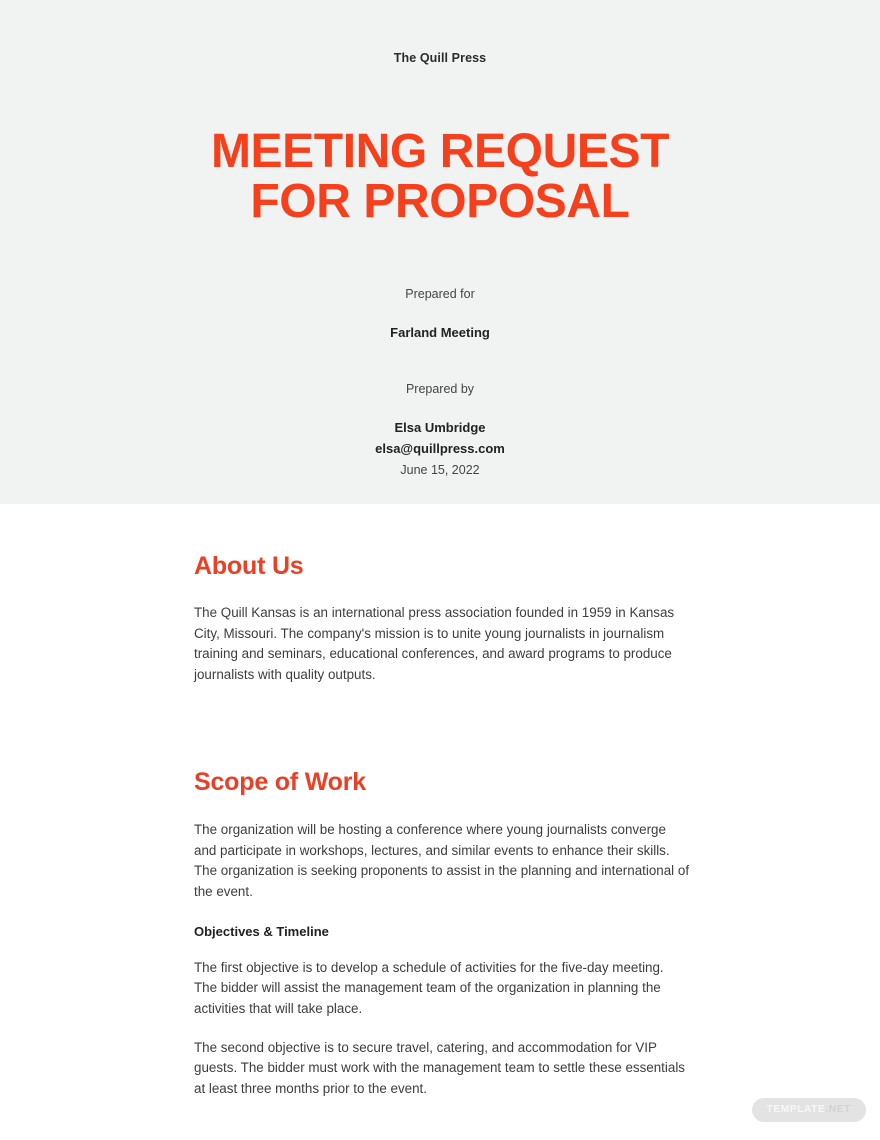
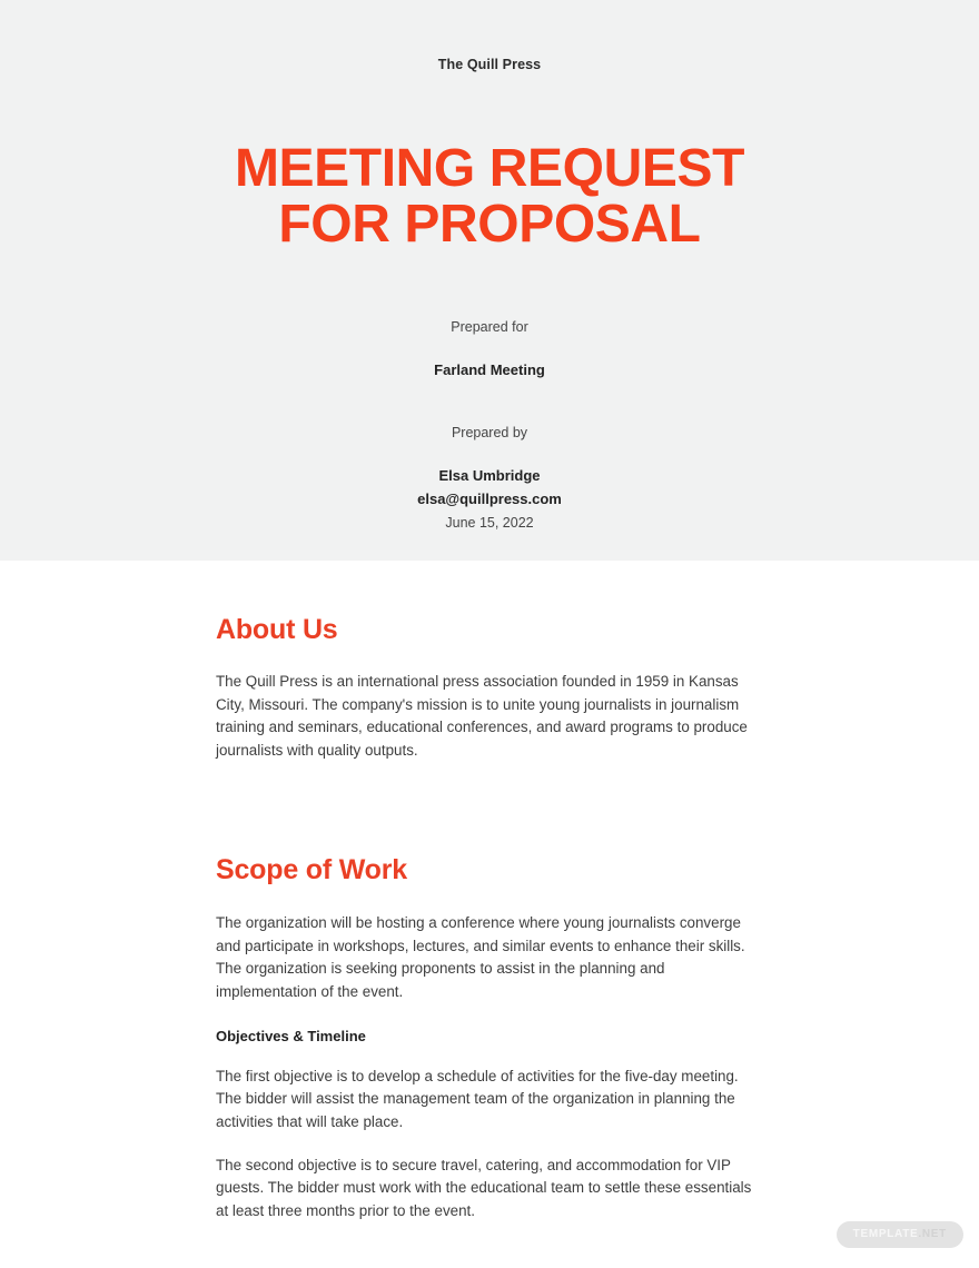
  The Quill Press
  MEETING REQUEST
  FOR PROPOSAL
  Prepared for
  Farland Meeting
  Prepared by
  Elsa Umbridge
  elsa@quillpress.com
  June 15, 2022
  About Us
- The Quill Kansas is an international press association founded in 1959 in Kansas City, Missouri. The company's mission is to unite young journalists in journalism training and seminars, educational conferences, and award programs to produce journalists with quality outputs.
+ The Quill Press is an international press association founded in 1959 in Kansas City, Missouri. The company's mission is to unite young journalists in journalism training and seminars, educational conferences, and award programs to produce journalists with quality outputs.
  Scope of Work
- The organization will be hosting a conference where young journalists converge and participate in workshops, lectures, and similar events to enhance their skills. The organization is seeking proponents to assist in the planning and international of the event.
+ The organization will be hosting a conference where young journalists converge and participate in workshops, lectures, and similar events to enhance their skills. The organization is seeking proponents to assist in the planning and implementation of the event.
  Objectives & Timeline
  The first objective is to develop a schedule of activities for the five-day meeting. The bidder will assist the management team of the organization in planning the activities that will take place.
- The second objective is to secure travel, catering, and accommodation for VIP guests. The bidder must work with the management team to settle these essentials at least three months prior to the event.
+ The second objective is to secure travel, catering, and accommodation for VIP guests. The bidder must work with the educational team to settle these essentials at least three months prior to the event.
